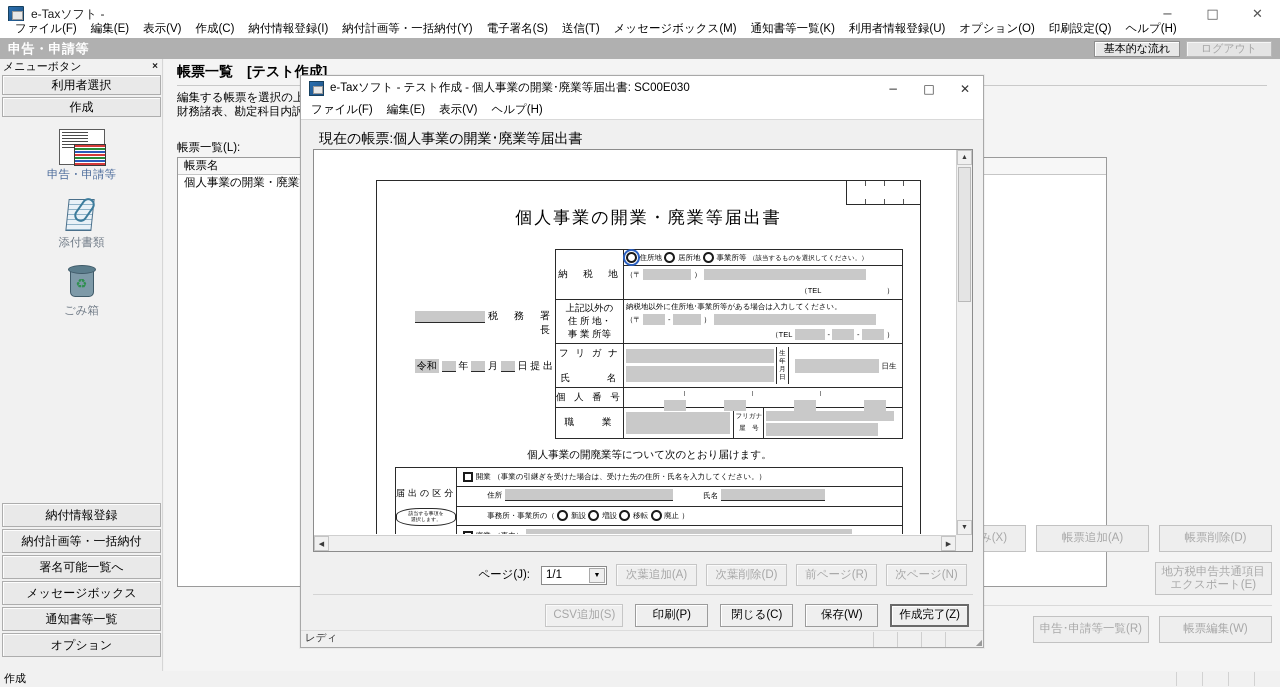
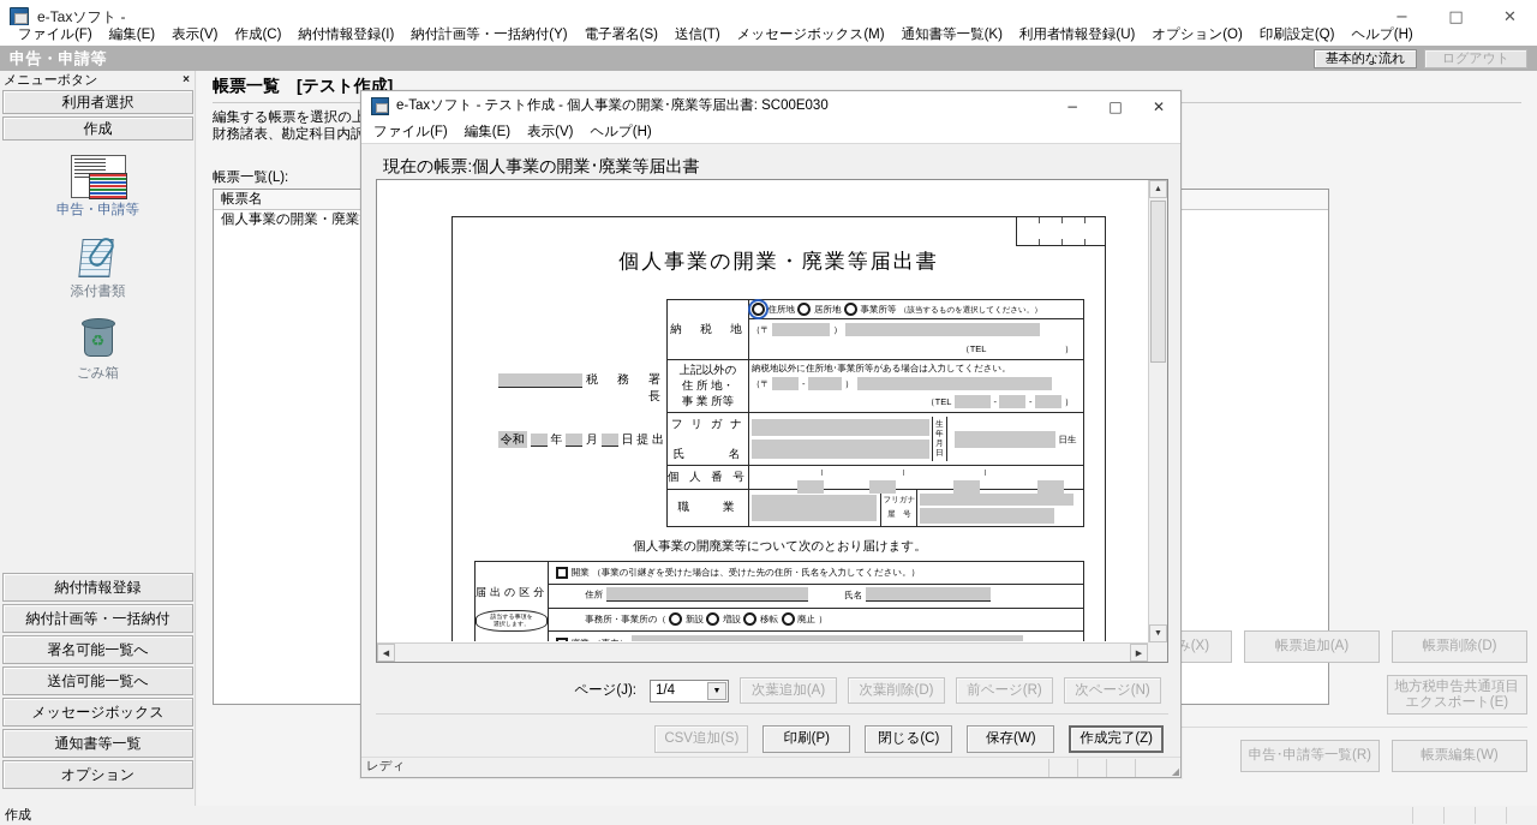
  e-Taxソフト -
  −
  □
  ✕
  ファイル(F)
  編集(E)
  表示(V)
  作成(C)
  納付情報登録(I)
  納付計画等・一括納付(Y)
  電子署名(S)
  送信(T)
  メッセージボックス(M)
  通知書等一覧(K)
  利用者情報登録(U)
  オプション(O)
  印刷設定(Q)
  ヘルプ(H)
  申告・申請等
  基本的な流れ
  ログアウト
  メニューボタン
  ×
  利用者選択
  作成
  申告・申請等
  添付書類
  ♻
  ごみ箱
  納付情報登録
  納付計画等・一括納付
  署名可能一覧へ
+ 送信可能一覧へ
  メッセージボックス
  通知書等一覧
  オプション
  帳票一覧 [テスト作成]
  編集する帳票を選択の上
  財務諸表、勘定科目内訳
  帳票一覧(L):
  帳票名
  個人事業の開業・廃業
  帳票追加(A)
  帳票削除(D)
  地方税申告共通項目
  エクスポート(E)
  申告･申請等一覧(R)
  帳票編集(W)
  作成
  e-Taxソフト - テスト作成 - 個人事業の開業･廃業等届出書: SC00E030
  −
  □
  ✕
  ファイル(F)
  編集(E)
  表示(V)
  ヘルプ(H)
  現在の帳票:個人事業の開業･廃業等届出書
  個人事業の開業・廃業等届出書
  （〒 ） （TEL ）
  上記以外の 住 所 地・ 事 業 所等	納税地以外に住所地･事業所等がある場合は入力してください。 （〒 - ） （TEL - - ）
  フ リ ガ ナ 氏 名
  個 人 番 号
  職 業
  税 務 署 長
  令和 年 月 日 提 出
  個人事業の開廃業等について次のとおり届けます。
  届出の区分	開業 （事業の引継ぎを受けた場合は、受けた先の住所・氏名を入力してください。）
  住所 氏名
  事務所・事業所の（ 新設 増設 移転 廃止 ）
  ページ(J):
- 1/1
+ 1/4
  次葉追加(A)
  次葉削除(D)
  前ページ(R)
  次ページ(N)
  CSV追加(S)
  印刷(P)
  閉じる(C)
  保存(W)
  作成完了(Z)
  レディ
